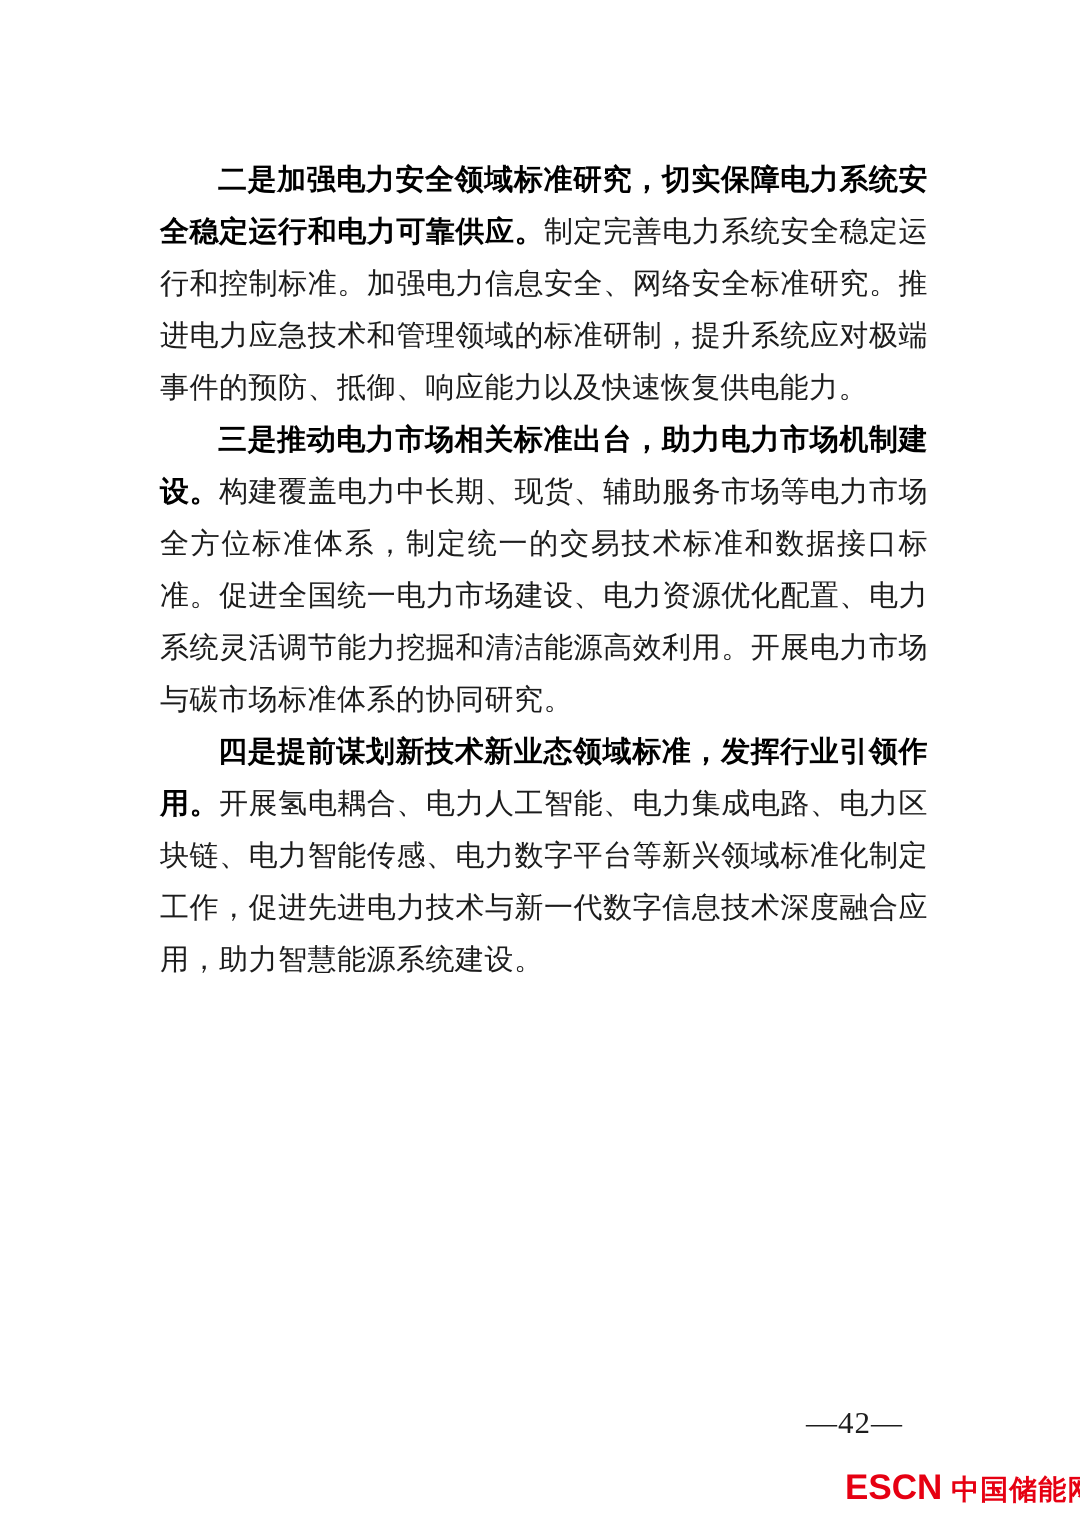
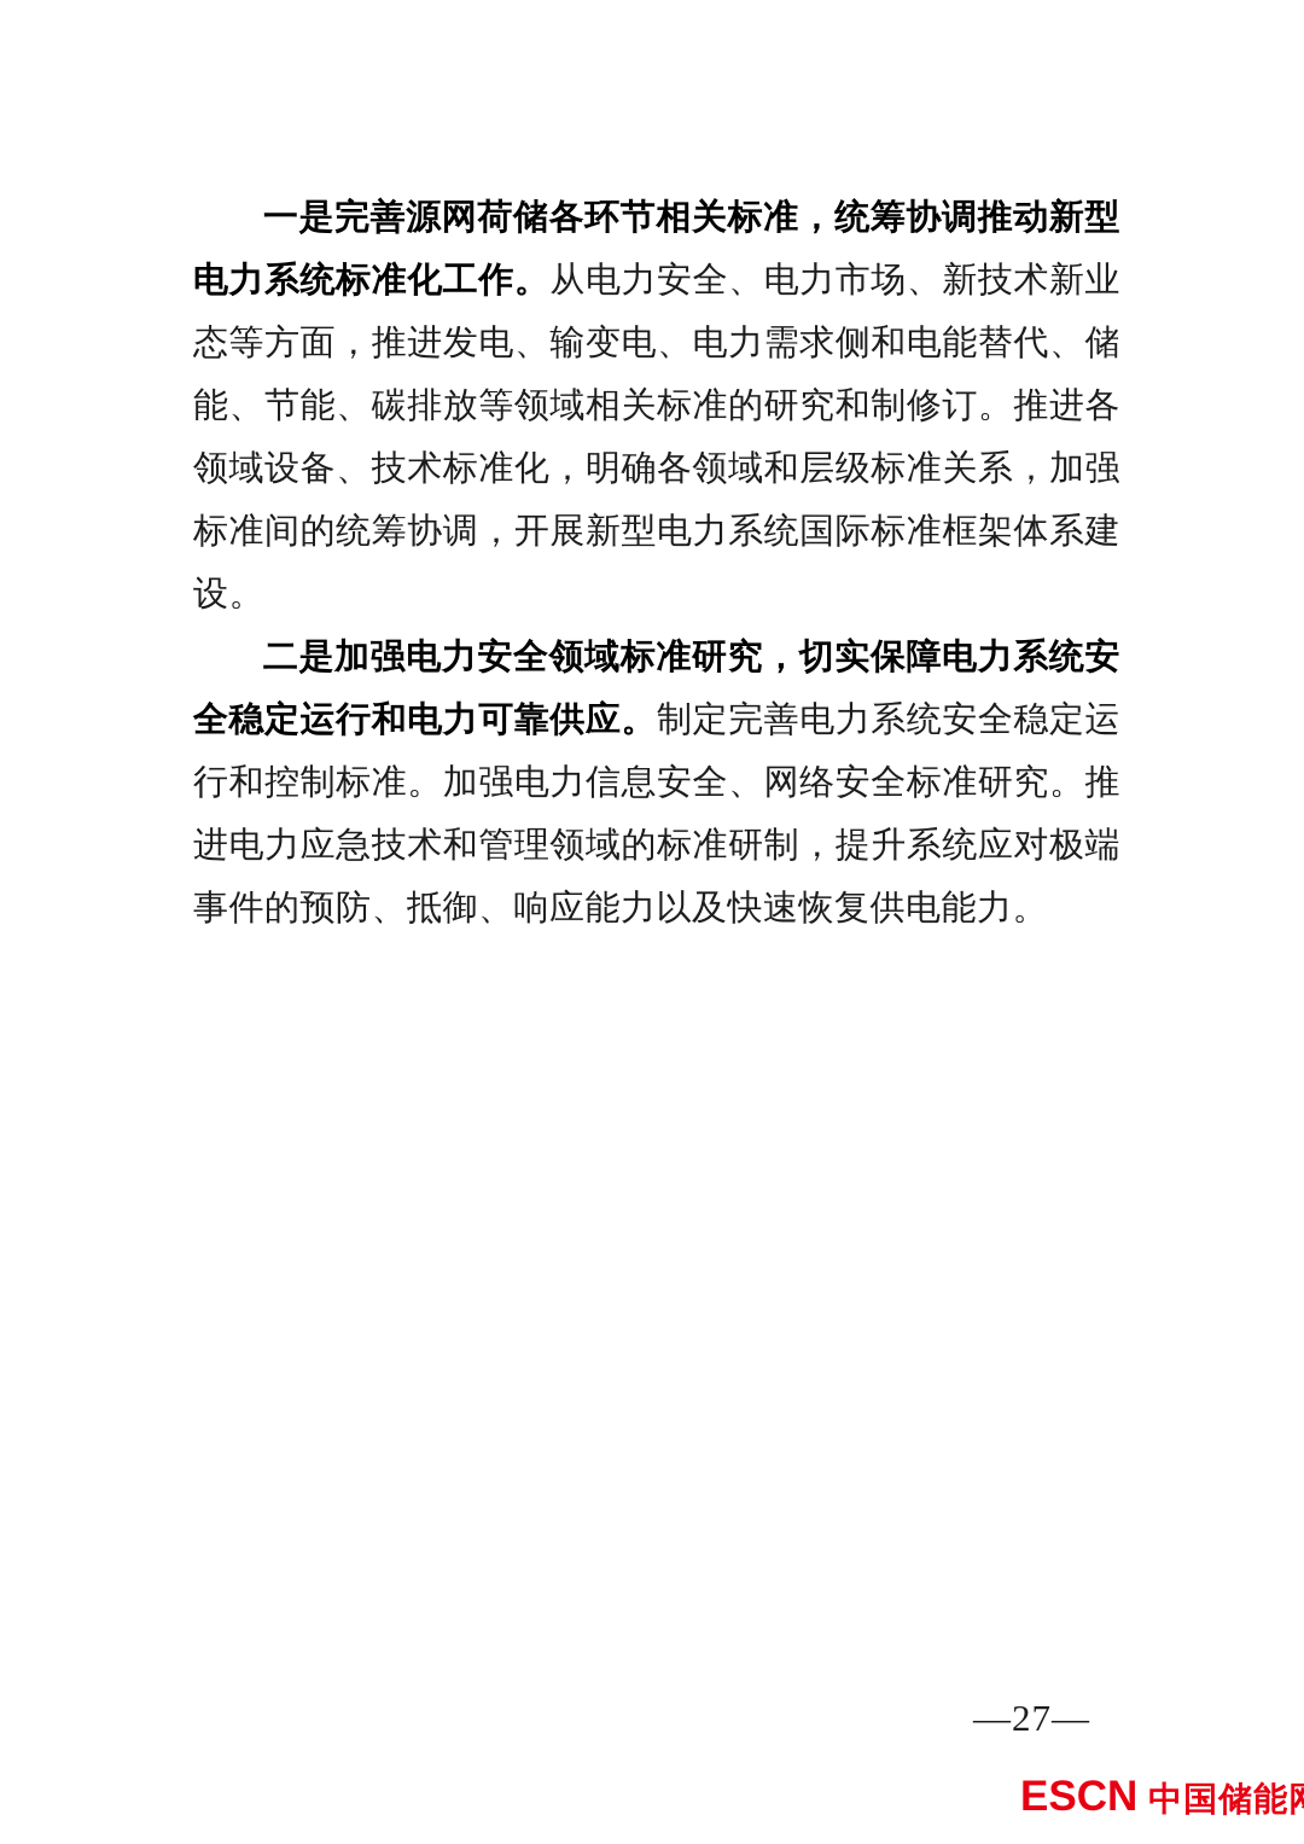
+ 一是完善源网荷储各环节相关标准，统筹协调推动新型电力系统标准化工作。从电力安全、电力市场、新技术新业态等方面，推进发电、输变电、电力需求侧和电能替代、储能、节能、碳排放等领域相关标准的研究和制修订。推进各领域设备、技术标准化，明确各领域和层级标准关系，加强标准间的统筹协调，开展新型电力系统国际标准框架体系建设。
  二是加强电力安全领域标准研究，切实保障电力系统安全稳定运行和电力可靠供应。制定完善电力系统安全稳定运行和控制标准。加强电力信息安全、网络安全标准研究。推进电力应急技术和管理领域的标准研制，提升系统应对极端事件的预防、抵御、响应能力以及快速恢复供电能力。
- 三是推动电力市场相关标准出台，助力电力市场机制建设。构建覆盖电力中长期、现货、辅助服务市场等电力市场全方位标准体系，制定统一的交易技术标准和数据接口标准。促进全国统一电力市场建设、电力资源优化配置、电力系统灵活调节能力挖掘和清洁能源高效利用。开展电力市场与碳市场标准体系的协同研究。
- 四是提前谋划新技术新业态领域标准，发挥行业引领作用。开展氢电耦合、电力人工智能、电力集成电路、电力区块链、电力智能传感、电力数字平台等新兴领域标准化制定工作，促进先进电力技术与新一代数字信息技术深度融合应用，助力智慧能源系统建设。
- —42—
+ —27—
  ESCN
  中国储能
